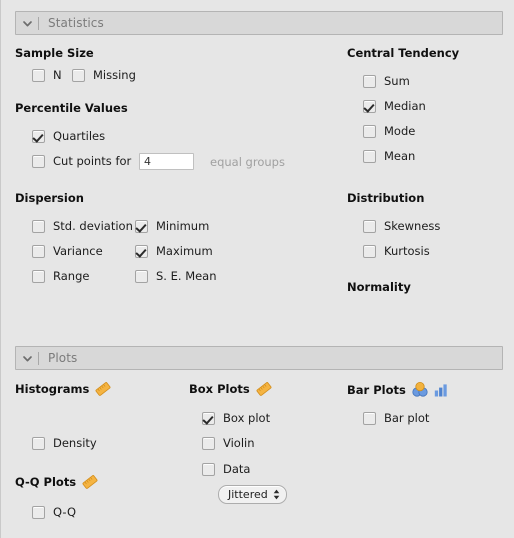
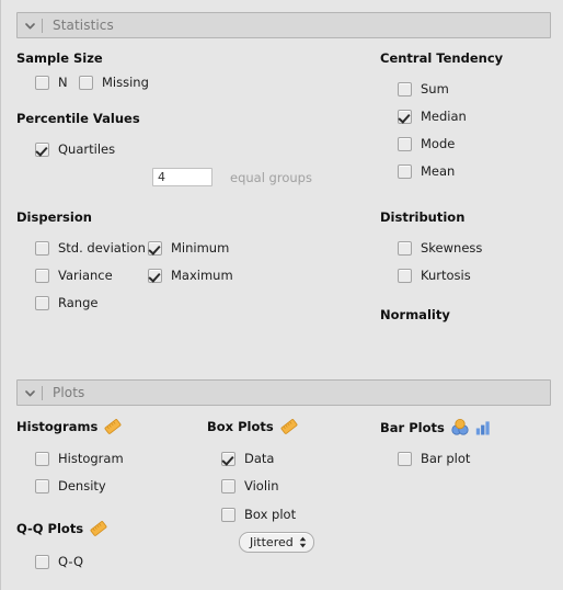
  Statistics
  Sample Size
  N
  Missing
  Percentile Values
  Quartiles
- Cut points for
  4
  equal groups
  Dispersion
  Std. deviation
  Variance
  Range
  Minimum
  Maximum
- S. E. Mean
  Central Tendency
  Sum
  Median
  Mode
  Mean
  Distribution
  Skewness
  Kurtosis
  Normality
  Plots
  Histograms
+ Histogram
  Density
  Q-Q Plots
  Q-Q
  Box Plots
- Box plot
+ Data
  Violin
- Data
+ Box plot
  Jittered
  Bar Plots
  Bar plot
